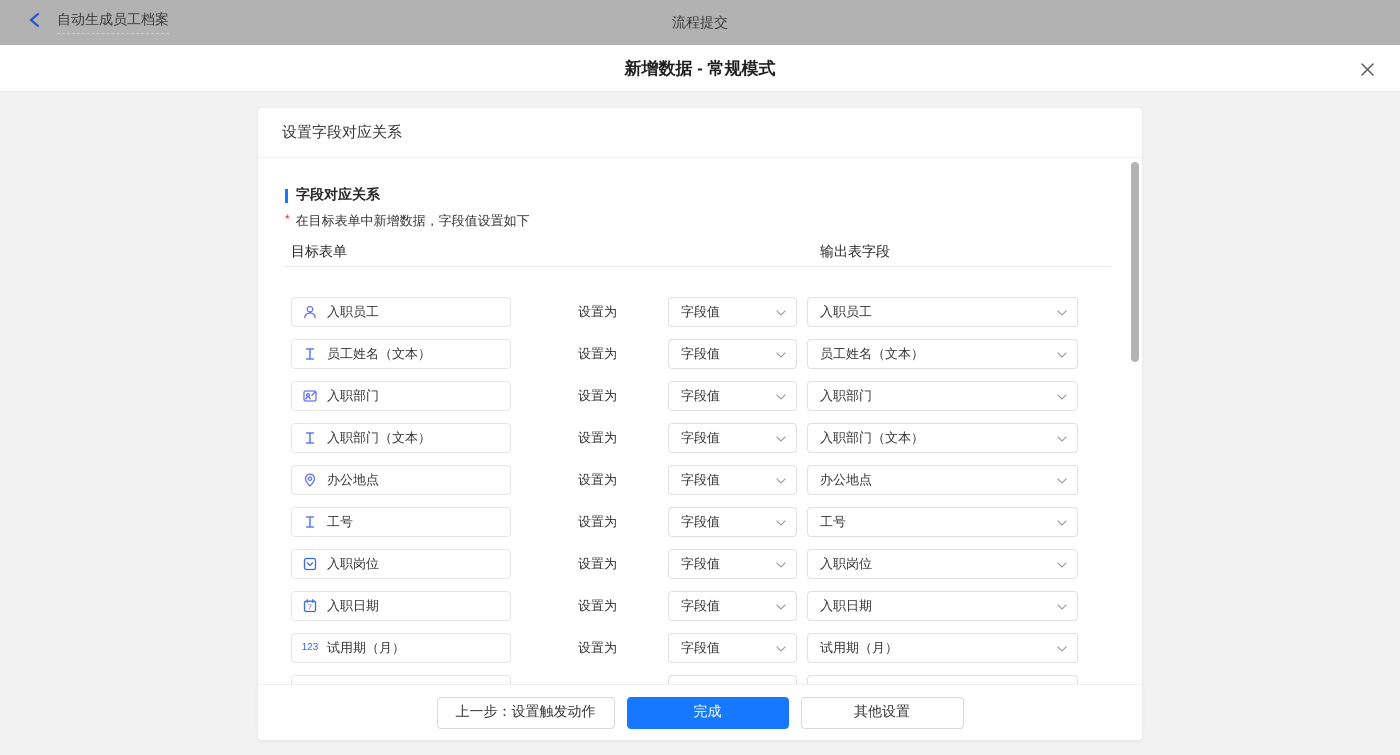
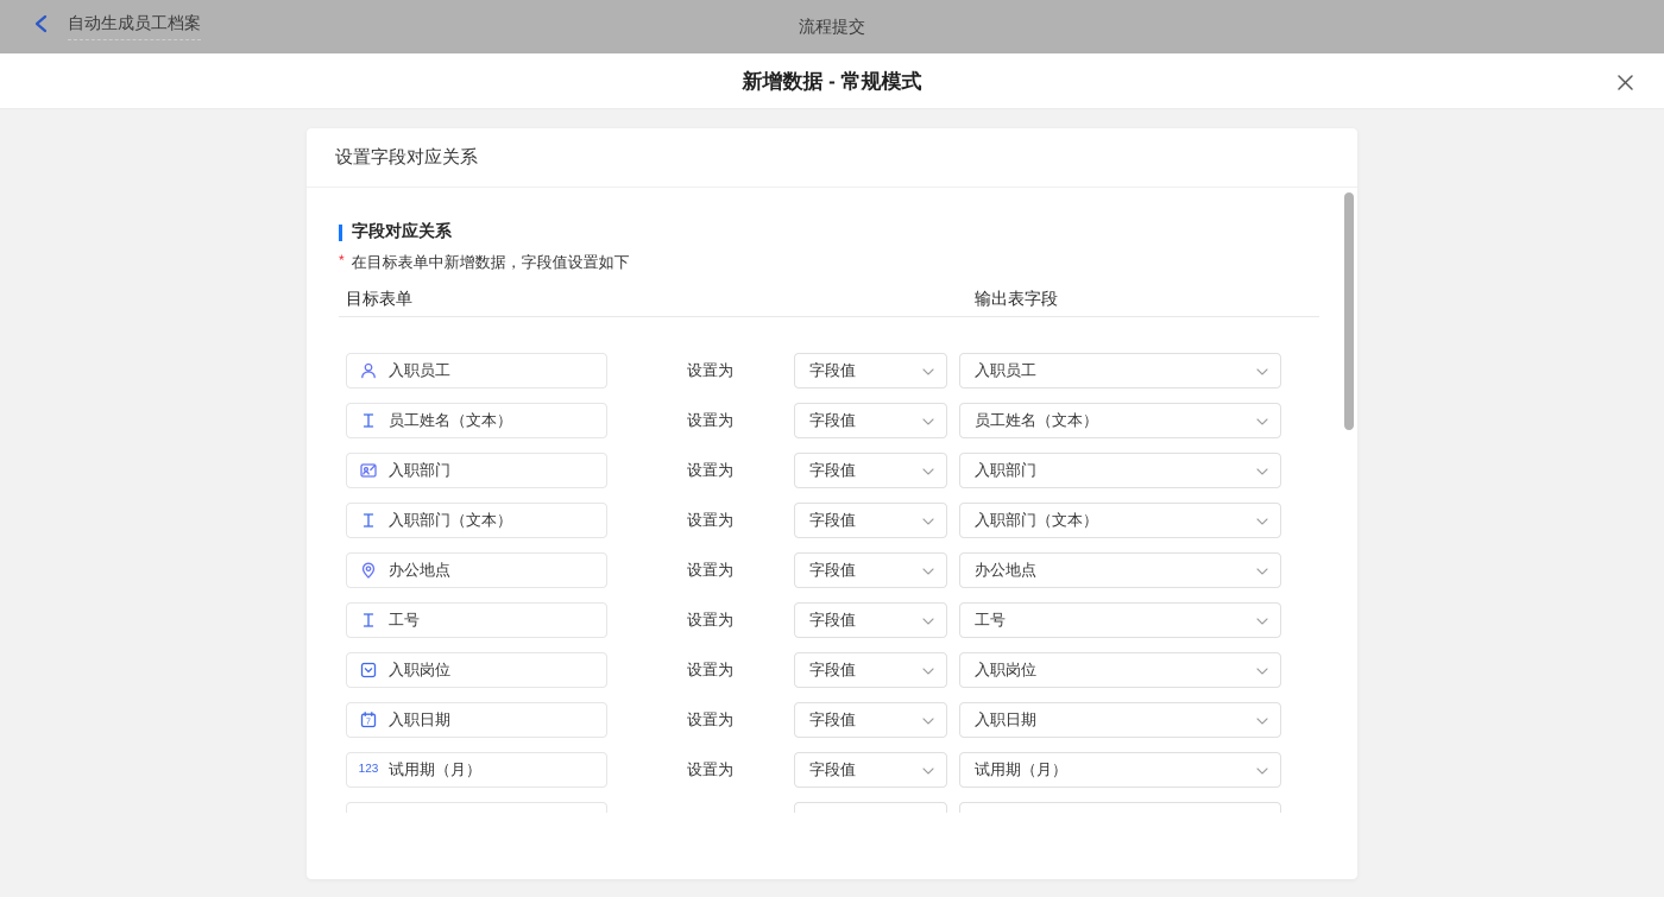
  自动生成员工档案
  流程提交
  新增数据 - 常规模式
  设置字段对应关系
  字段对应关系
  * 在目标表单中新增数据，字段值设置如下
  目标表单
  输出表字段
  入职员工
  设置为
  字段值
  入职员工
  员工姓名（文本）
  设置为
  字段值
  员工姓名（文本）
  入职部门
  设置为
  字段值
  入职部门
  入职部门（文本）
  设置为
  字段值
  入职部门（文本）
  办公地点
  设置为
  字段值
  办公地点
  工号
  设置为
  字段值
  工号
  入职岗位
  设置为
  字段值
  入职岗位
  入职日期
  设置为
  字段值
  入职日期
  123
  试用期（月）
  设置为
  字段值
  试用期（月）
- 上一步：设置触发动作
- 完成
- 其他设置
